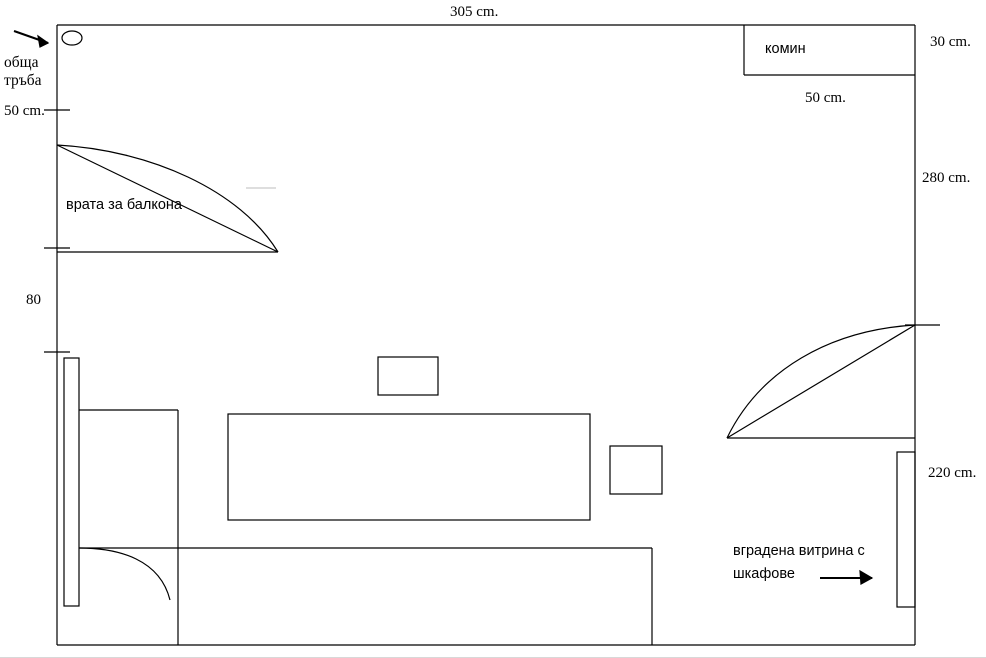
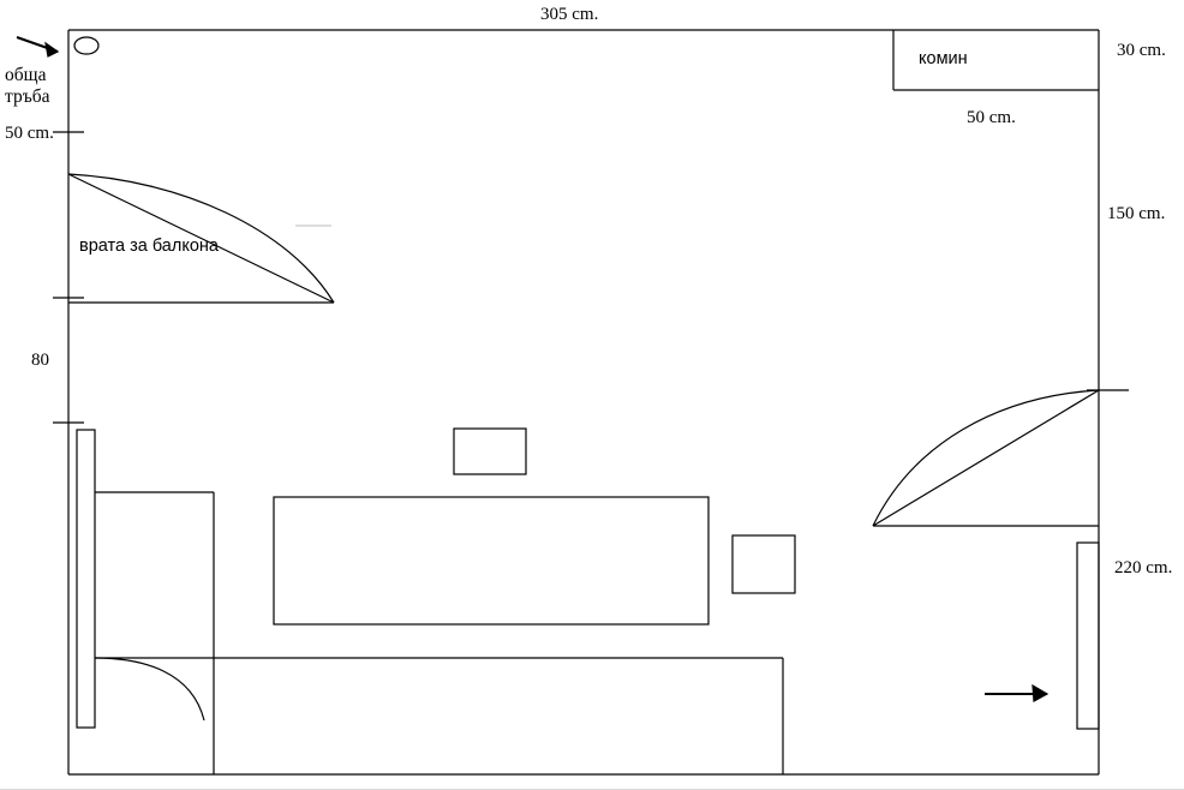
  305 cm.
  30 cm.
  50 cm.
  50 cm.
- 280 cm.
+ 150 cm.
  80
  220 cm.
  обща
  тръба
  комин
  врата за балкона
- вградена витрина с
- шкафове
